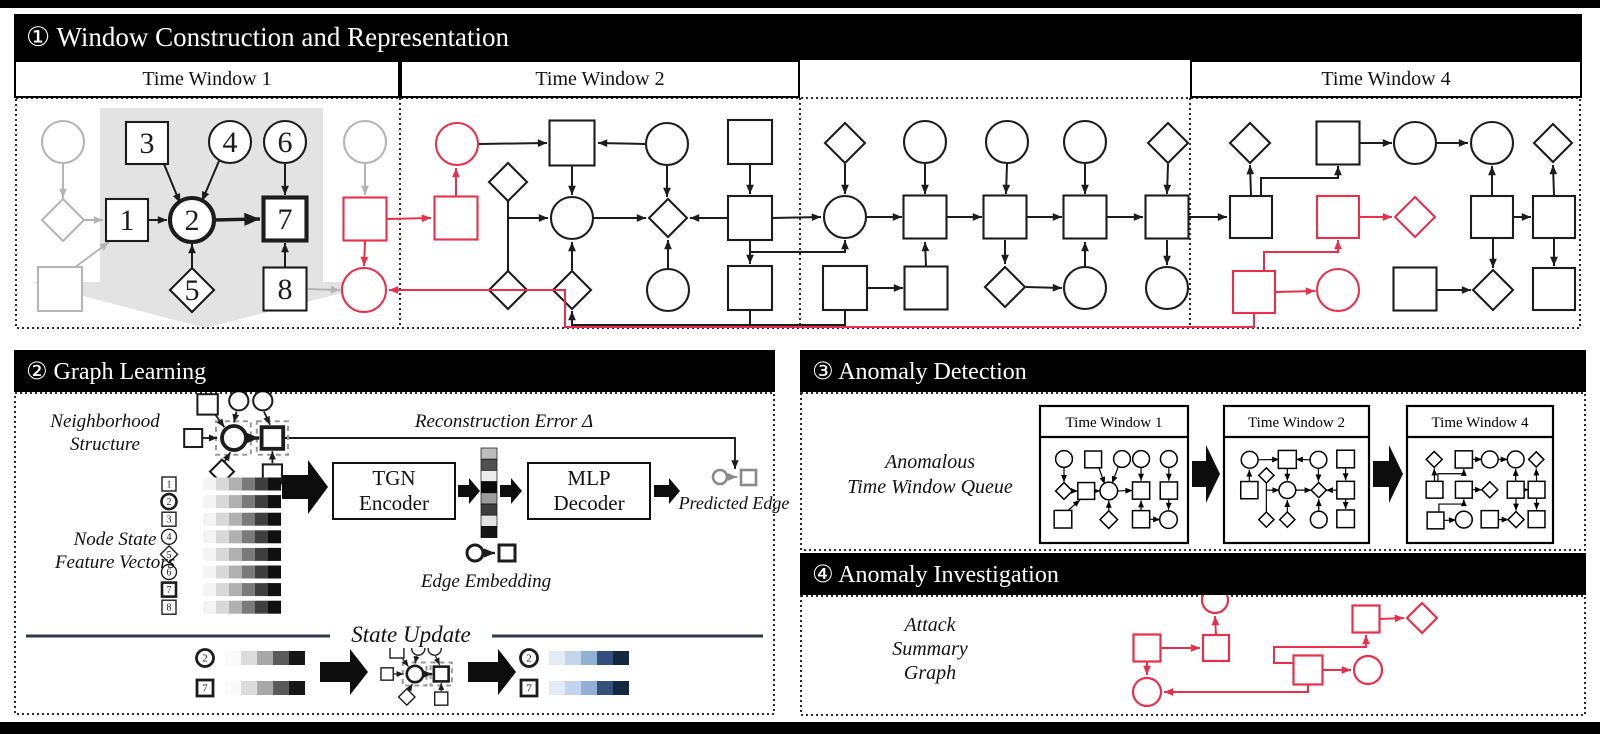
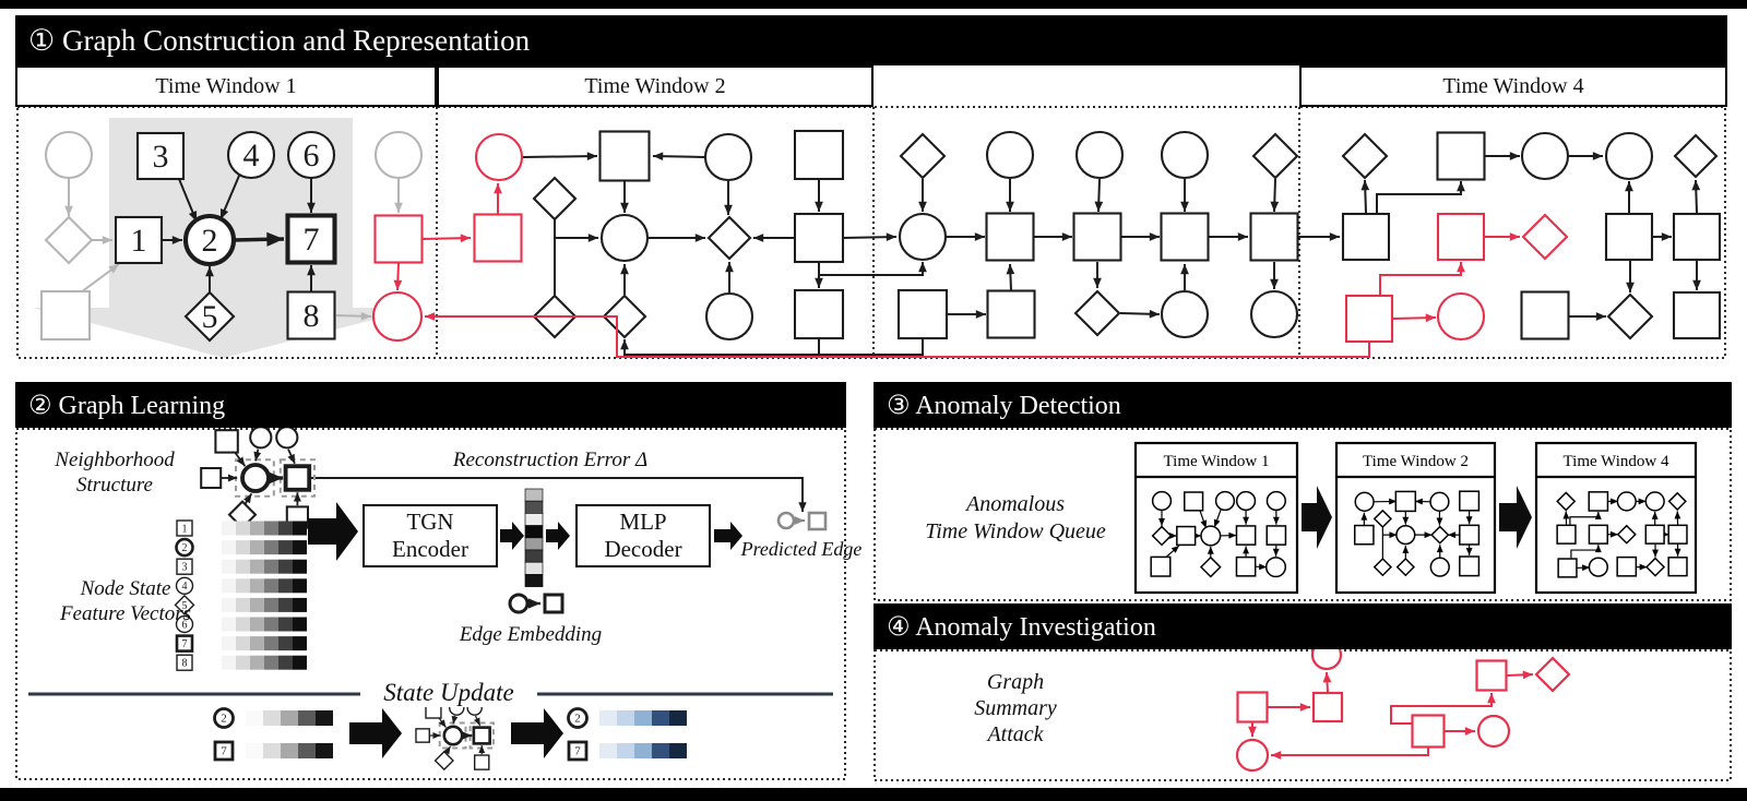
  3
  4
  6
  1
  2
  7
  5
  8
- ① Window Construction and Representation
+ ① Graph Construction and Representation
  Time Window 1
  Time Window 2
  Time Window 4
  1
  2
  3
  4
  5
  6
  7
  8
  2
  2
  7
  7
  ② Graph Learning
  Neighborhood
  Structure
  Node State
  Feature Vectors
  Reconstruction Error Δ
  TGN Encoder
  MLP Decoder
  Predicted Edge
  Edge Embedding
  State Update
  Time Window 1
  Time Window 2
  Time Window 4
  ③ Anomaly Detection
  Anomalous
  Time Window Queue
  ④ Anomaly Investigation
- Attack
+ Graph
  Summary
- Graph
+ Attack
